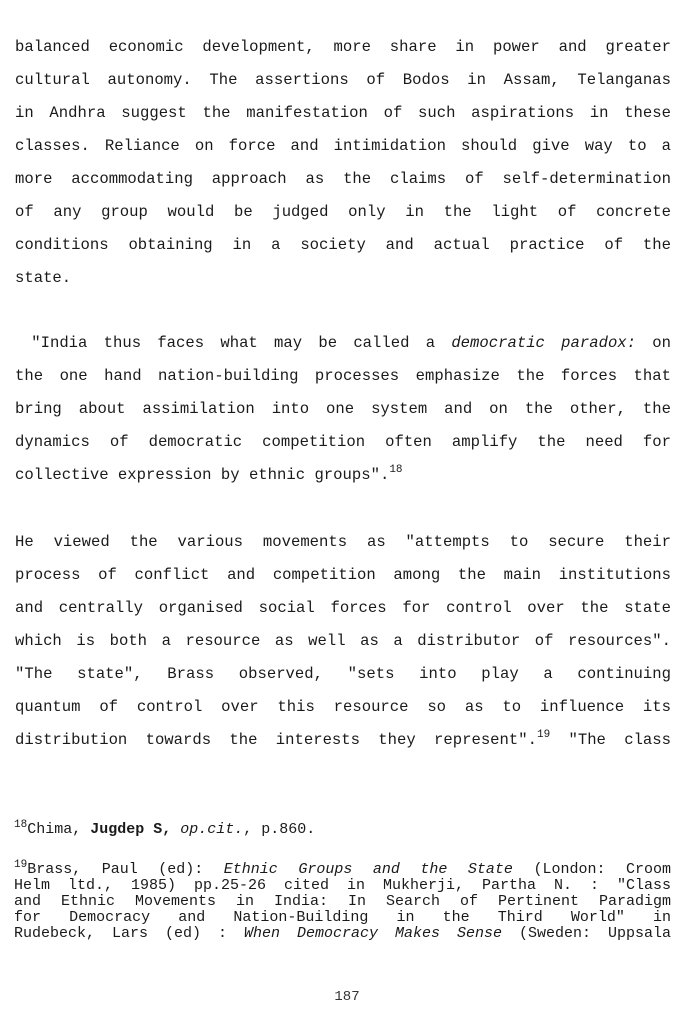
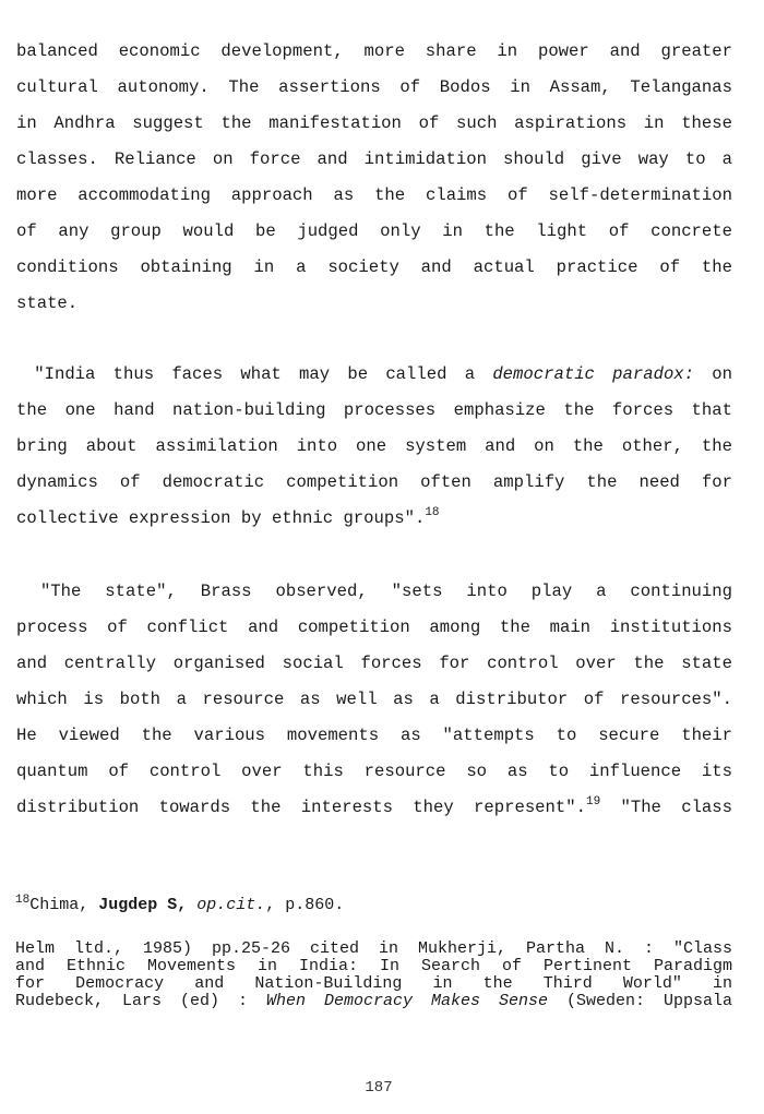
  balanced economic development, more share in power and greater
  cultural autonomy. The assertions of Bodos in Assam, Telanganas
  in Andhra suggest the manifestation of such aspirations in these
  classes. Reliance on force and intimidation should give way to a
  more accommodating approach as the claims of self-determination
  of any group would be judged only in the light of concrete
  conditions obtaining in a society and actual practice of the
  state.
  "India thus faces what may be called a democratic paradox: on
  the one hand nation-building processes emphasize the forces that
  bring about assimilation into one system and on the other, the
  dynamics of democratic competition often amplify the need for
  collective expression by ethnic groups".18
- He viewed the various movements as "attempts to secure their
+ "The state", Brass observed, "sets into play a continuing
  process of conflict and competition among the main institutions
  and centrally organised social forces for control over the state
  which is both a resource as well as a distributor of resources".
- "The state", Brass observed, "sets into play a continuing
+ He viewed the various movements as "attempts to secure their
  quantum of control over this resource so as to influence its
  distribution towards the interests they represent".19 "The class
  18Chima, Jugdep S, op.cit., p.860.
- 19Brass, Paul (ed): Ethnic Groups and the State (London: Croom
  Helm ltd., 1985) pp.25-26 cited in Mukherji, Partha N. : "Class
  and Ethnic Movements in India: In Search of Pertinent Paradigm
  for Democracy and Nation-Building in the Third World" in
  Rudebeck, Lars (ed) : When Democracy Makes Sense (Sweden: Uppsala
  187
